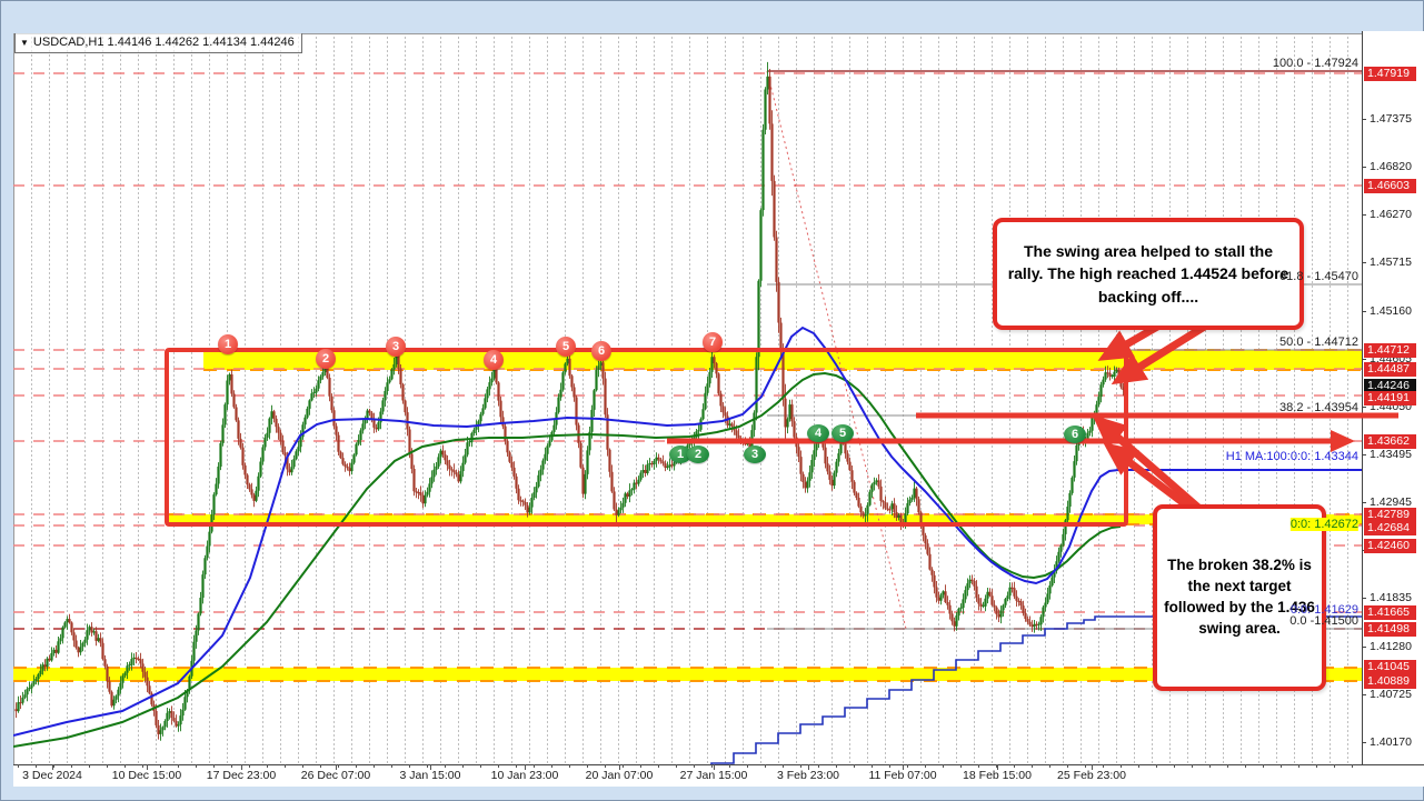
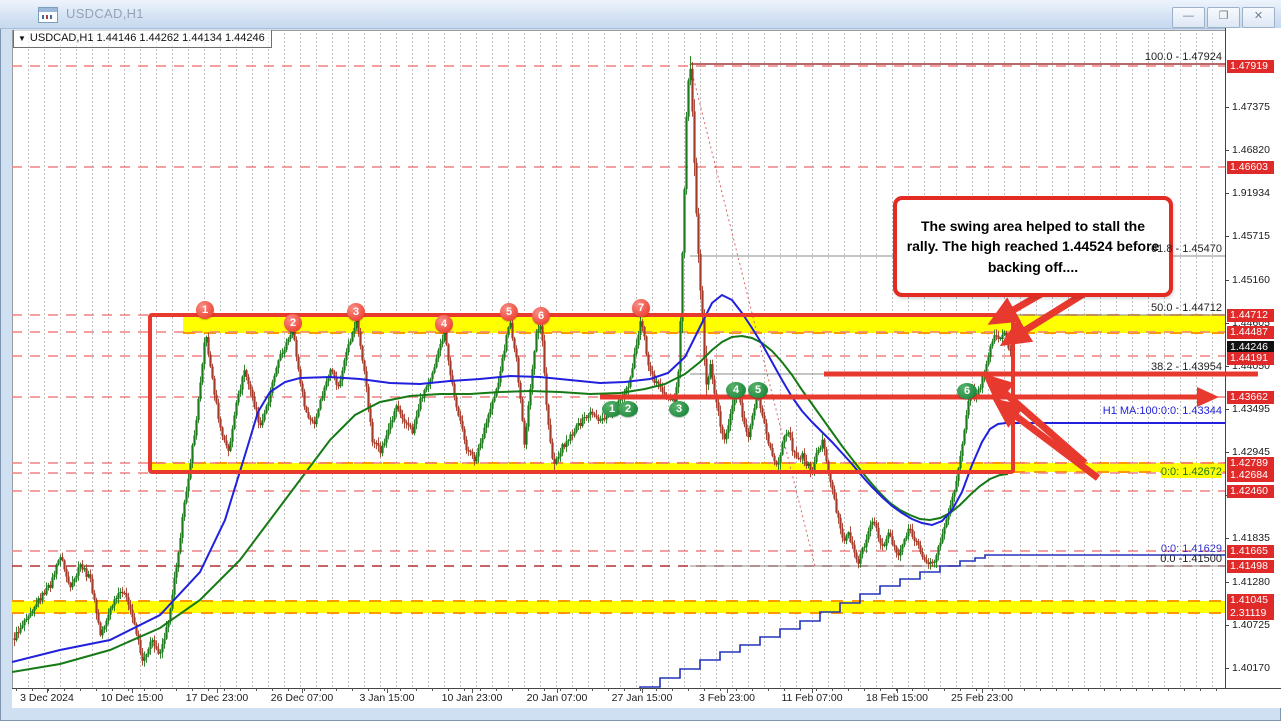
+ USDCAD,H1
+ —
+ ❐
+ ✕
  ▼ USDCAD,H1 1.44146 1.44262 1.44134 1.44246
  The swing area helped to stall the rally. The high reached 1.44524 before backing off....
- The broken 38.2% is the next target followed by the 1.436 swing area.
  1.47375
  1.46820
- 1.46270
+ 1.91934
  1.45715
  1.45160
  1.44605
  1.44050
  1.43495
  1.42945
  1.41835
  1.41280
  1.40725
  1.40170
  3 Dec 2024
  10 Dec 15:00
  17 Dec 23:00
  26 Dec 07:00
  3 Jan 15:00
  10 Jan 23:00
  20 Jan 07:00
  27 Jan 15:00
  3 Feb 23:00
  11 Feb 07:00
  18 Feb 15:00
  25 Feb 23:00
  100.0 - 1.47924
  61.8 - 1.45470
  50.0 - 1.44712
  38.2 - 1.43954
  0.0 -1.41500
  H1 MA:100:0:0: 1.43344
  0:0: 1.42672
  0:0: 1.41629
  1
  2
  3
  4
  5
  6
  7
  1
  2
  3
  4
  5
  6
  1.47919
  1.46603
  1.44712
  1.44487
  1.44246
  1.44191
  1.43662
  1.42789
  1.42684
  1.42460
  1.41665
  1.41498
  1.41045
- 1.40889
+ 2.31119
